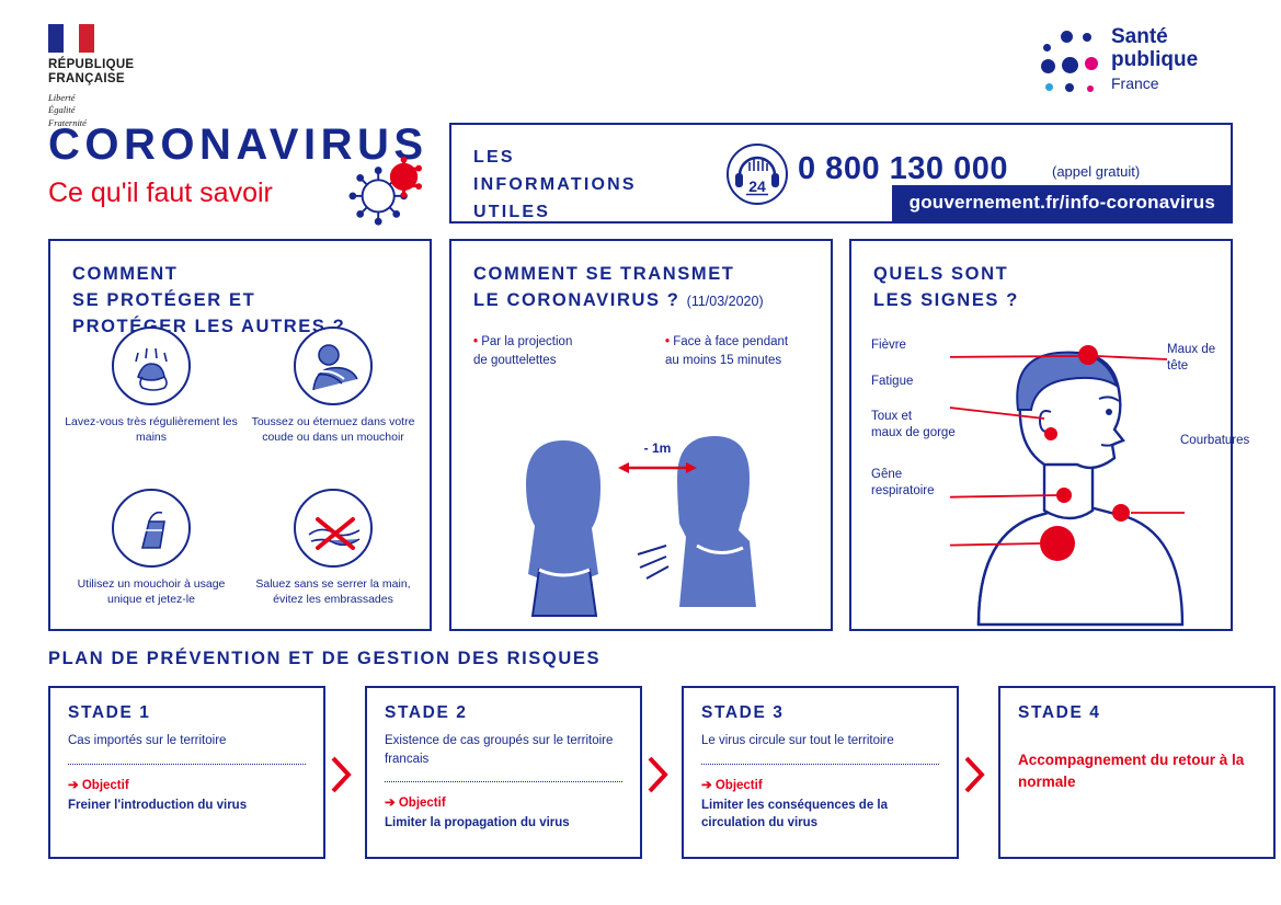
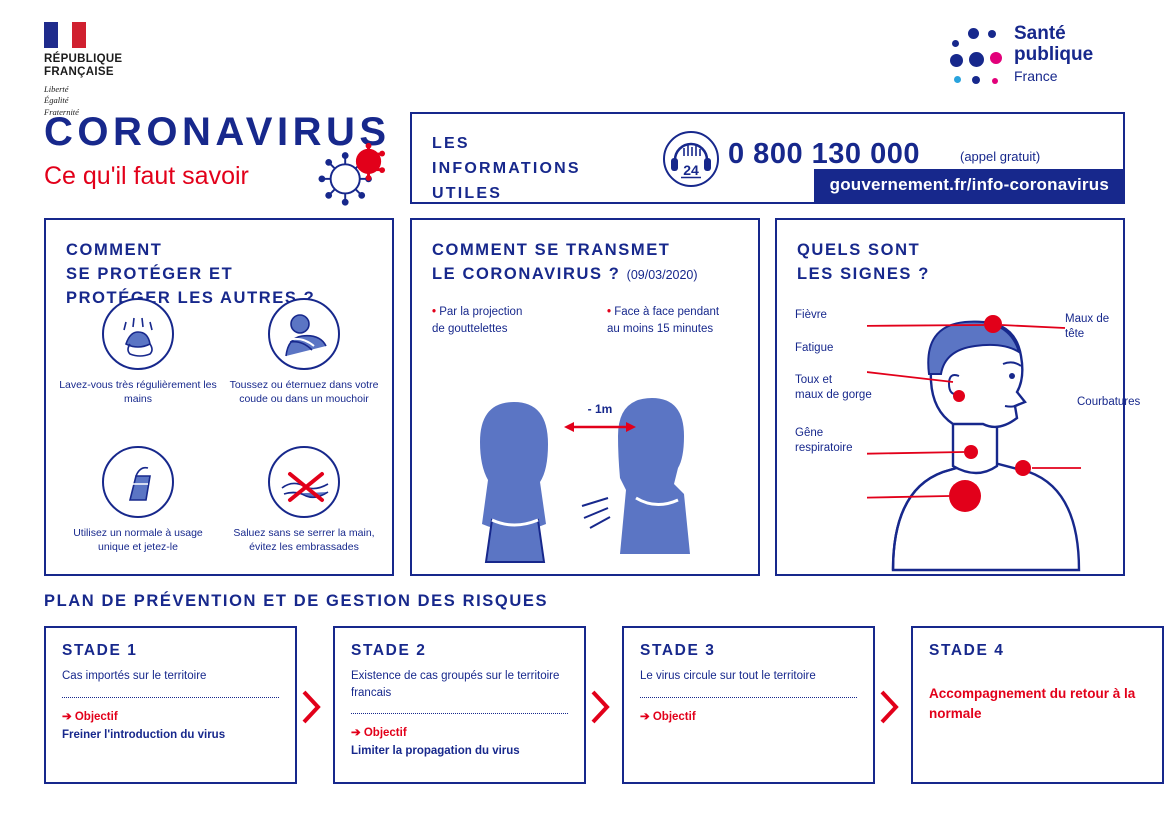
  RÉPUBLIQUE
  FRANÇAISE
  Liberté
  Égalité
  Fraternité
  Santé
  publique
  France
  CORONAVIRUS
  Ce qu'il faut savoir
  LES
  INFORMATIONS
  UTILES
  24
  0 800 130 000
  (appel gratuit)
  gouvernement.fr/info-coronavirus
  COMMENT
  SE PROTÉGER ET
  PROTÉER LES AUTRES
  Lavez-vous très régulièrement les mains
  Toussez ou éternuez dans votre coude ou dans un mouchoir
- Utilisez un mouchoir à usage unique et jetez-le
+ Utilisez un normale à usage unique et jetez-le
  Saluez sans se serrer la main, évitez les embrassades
  COMMENT SE TRANSMET
- LE CORONAVIRUS ? (11/03/2020)
+ LE CORONAVIRUS ? (09/03/2020)
  • Par la projection
  de gouttelettes
  • Face à face pendant
  au moins 15 minutes
  - 1m
  QUELS SONT
  LES SIGNES ?
  Fièvre
  Fatigue
  Toux et
  maux de gorge
  Gêne
  respiratoire
  Maux de tête
  Courbatures
  PLAN DE PRÉVENTION ET DE GESTION DES RISQUES
  STADE 1
  Cas importés sur le territoire
  ➔ Objectif
  Freiner l'introduction du virus
  STADE 2
  Existence de cas groupés sur le territoire francais
  ➔ Objectif
  Limiter la propagation du virus
  STADE 3
  Le virus circule sur tout le territoire
  ➔ Objectif
- Limiter les conséquences de la circulation du virus
  STADE 4
  Accompagnement du retour à la normale
